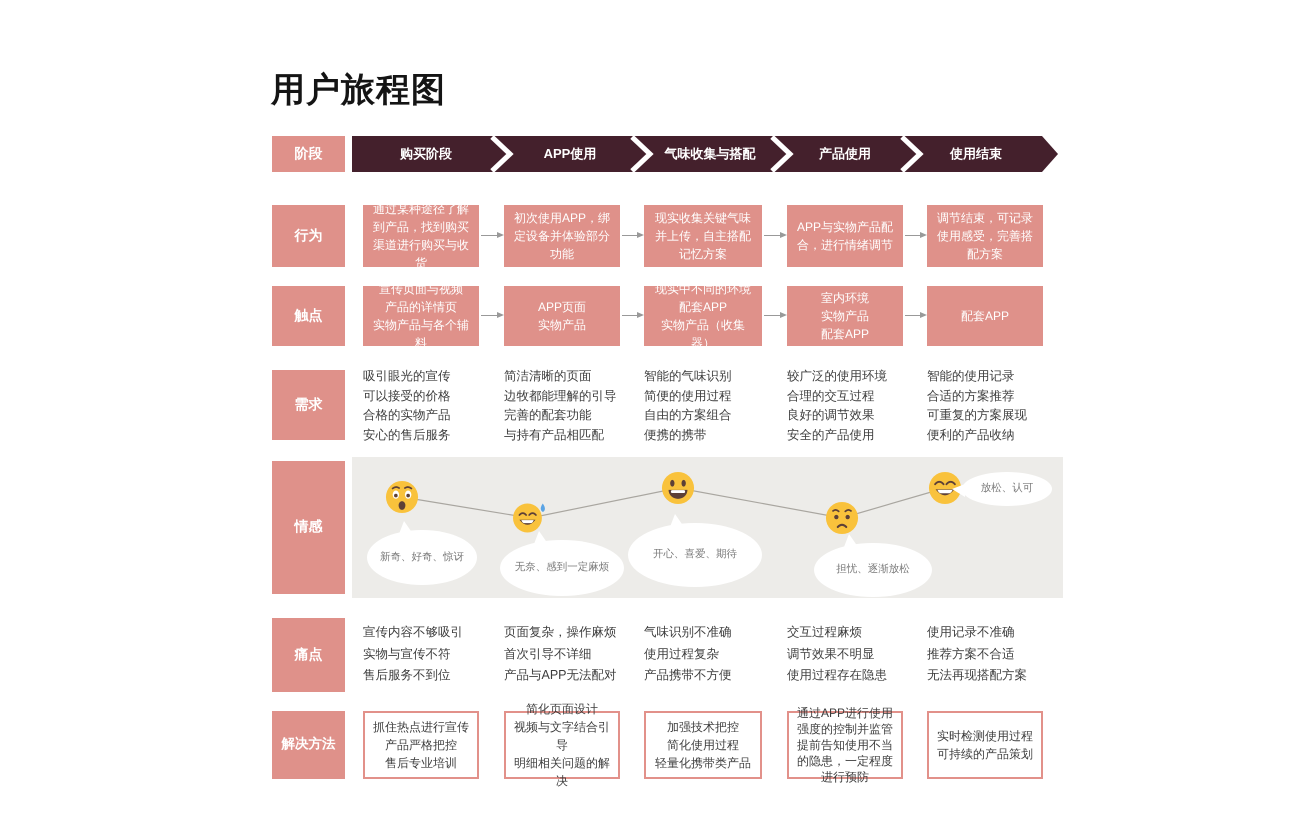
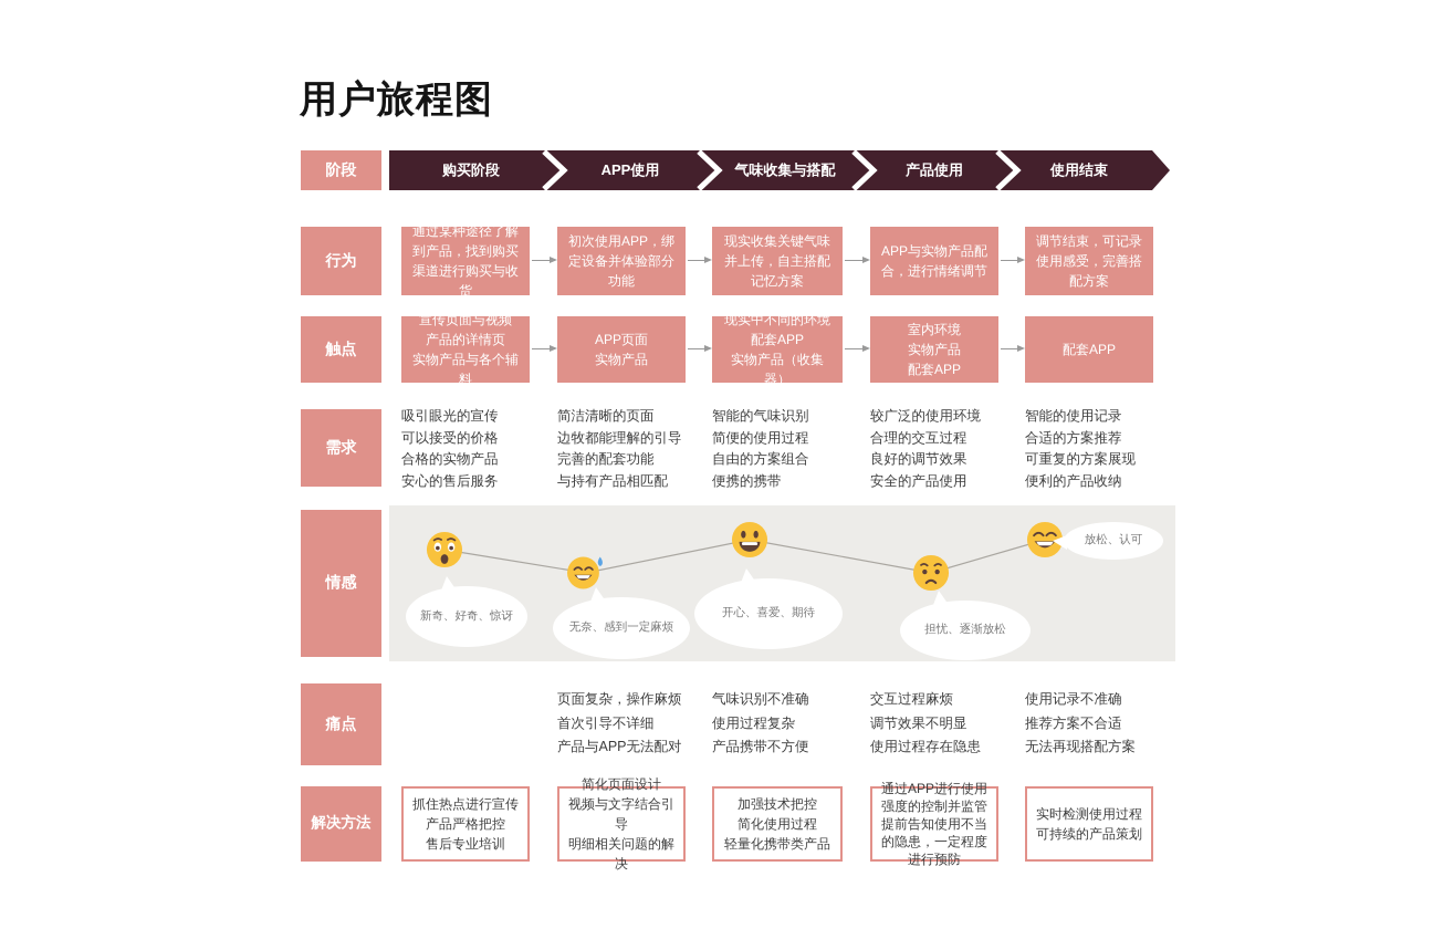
  用户旅程图
  阶段
  行为
  触点
  需求
  情感
  痛点
  解决方法
  购买阶段
  APP使用
  气味收集与搭配
  产品使用
  使用结束
  通过某种途径了解到产品，找到购买渠道进行购买与收货
  初次使用APP，绑定设备并体验部分功能
  现实收集关键气味并上传，自主搭配记忆方案
  APP与实物产品配合，进行情绪调节
  调节结束，可记录使用感受，完善搭配方案
  宣传页面与视频
  产品的详情页
  实物产品与各个辅料
  APP页面
  实物产品
  现实中不同的环境
  配套APP
  实物产品（收集器）
  室内环境
  实物产品
  配套APP
  配套APP
  吸引眼光的宣传
  可以接受的价格
  合格的实物产品
  安心的售后服务
  简洁清晰的页面
  边牧都能理解的引导
  完善的配套功能
  与持有产品相匹配
  智能的气味识别
  简便的使用过程
  自由的方案组合
  便携的携带
  较广泛的使用环境
  合理的交互过程
  良好的调节效果
  安全的产品使用
  智能的使用记录
  合适的方案推荐
  可重复的方案展现
  便利的产品收纳
  新奇、好奇、惊讶
  无奈、感到一定麻烦
  开心、喜爱、期待
  担忧、逐渐放松
  放松、认可
- 宣传内容不够吸引
- 实物与宣传不符
- 售后服务不到位
  页面复杂，操作麻烦
  首次引导不详细
  产品与APP无法配对
  气味识别不准确
  使用过程复杂
  产品携带不方便
  交互过程麻烦
  调节效果不明显
  使用过程存在隐患
  使用记录不准确
  推荐方案不合适
  无法再现搭配方案
  抓住热点进行宣传
  产品严格把控
  售后专业培训
  简化页面设计
  视频与文字结合引导
  明细相关问题的解决
  加强技术把控
  简化使用过程
  轻量化携带类产品
  通过APP进行使用强度的控制并监管
  提前告知使用不当的隐患，一定程度进行预防
  实时检测使用过程
  可持续的产品策划
